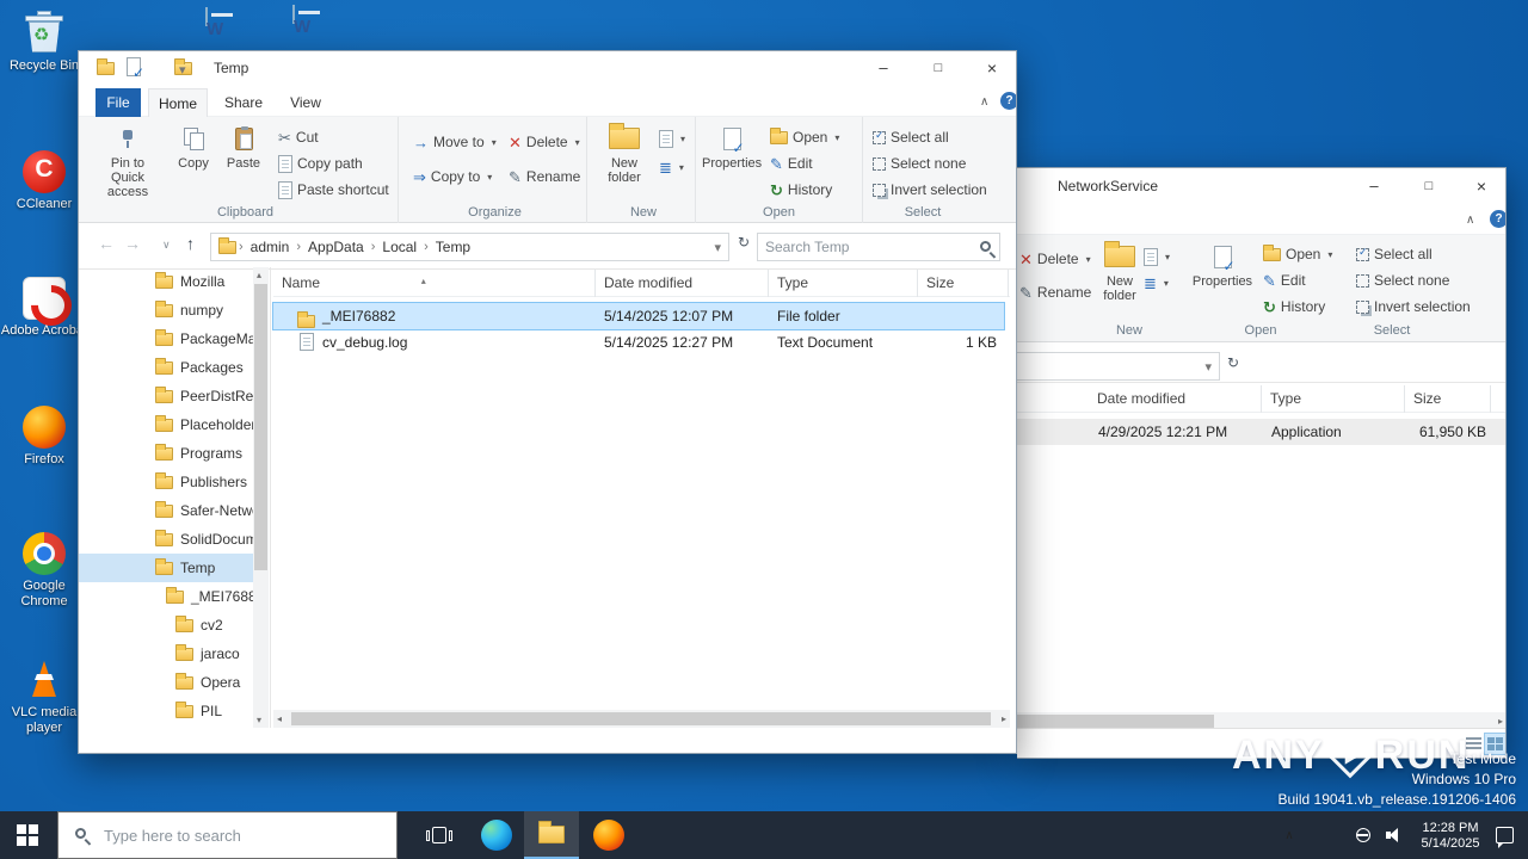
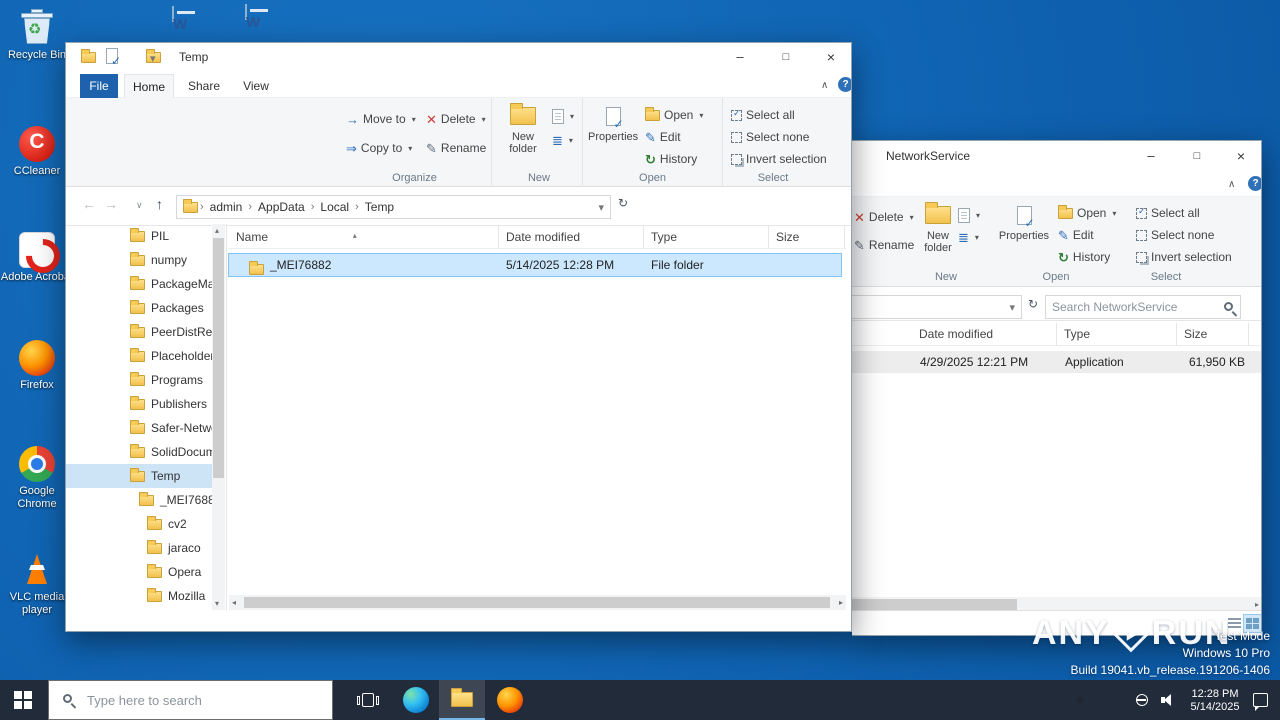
  ♻
  Recycle Bin
  CCleaner
  Adobe Acrob
  Firefox
  Google Chrome
  VLC media player
  NetworkService
  –
  □
  ×
  ∧
  ?
  ✕
  Delete
  ▾
  ✎
  Rename
  New folder
  ▾
  ≣
  ▾
  Properties
  Open
  ▾
  ✎
  Edit
  ↻
  History
  Select all
  Select none
  Invert selection
  New
  Open
  Select
  ▾
  ↻
+ Search NetworkService
  Date modified
  Type
  Size
  4/29/2025 12:21 PM
  Application
  61,950 KB
  ▸
  ▾
  Temp
  –
  □
  ×
  File
  Home
  Share
  View
  ∧
  ?
- Pin to Quick access
- Copy
- Paste
- ✂
- Cut
- Copy path
- Paste shortcut
- Clipboard
  →
  Move to
  ▾
  ⇒
  Copy to
  ▾
  ✕
  Delete
  ▾
  ✎
  Rename
  Organize
  New folder
  ▾
  ≣
  ▾
  New
  Properties
  Open
  ▾
  ✎
  Edit
  ↻
  History
  Open
  Select all
  Select none
  Invert selection
  Select
  ←
  →
  ∨
  ↑
  ›
  admin
  ›
  AppData
  ›
  Local
  ›
  Temp
  ▾
  ↻
- Search Temp
- Mozilla
+ PIL
  numpy
  Packages
  PeerDistRe
  Placeholde
  Programs
  Publishers
  Safer-Netw
  SolidDocum
  Temp
  _MEI768
  cv2
  jaraco
  Opera
- PIL
+ Mozilla
  ▴
  ▾
  Name
  ▴
  Date modified
  Type
  Size
  _MEI76882
- 5/14/2025 12:07 PM
+ 5/14/2025 12:28 PM
  File folder
- cv_debug.log
- 5/14/2025 12:27 PM
- Text Document
- 1 KB
  ◂
  ▸
  ANY
  RUN
  Test Mode
  Windows 10 Pro
  Build 19041.vb_release.191206-1406
  Type here to search
  12:28 PM
  5/14/2025
